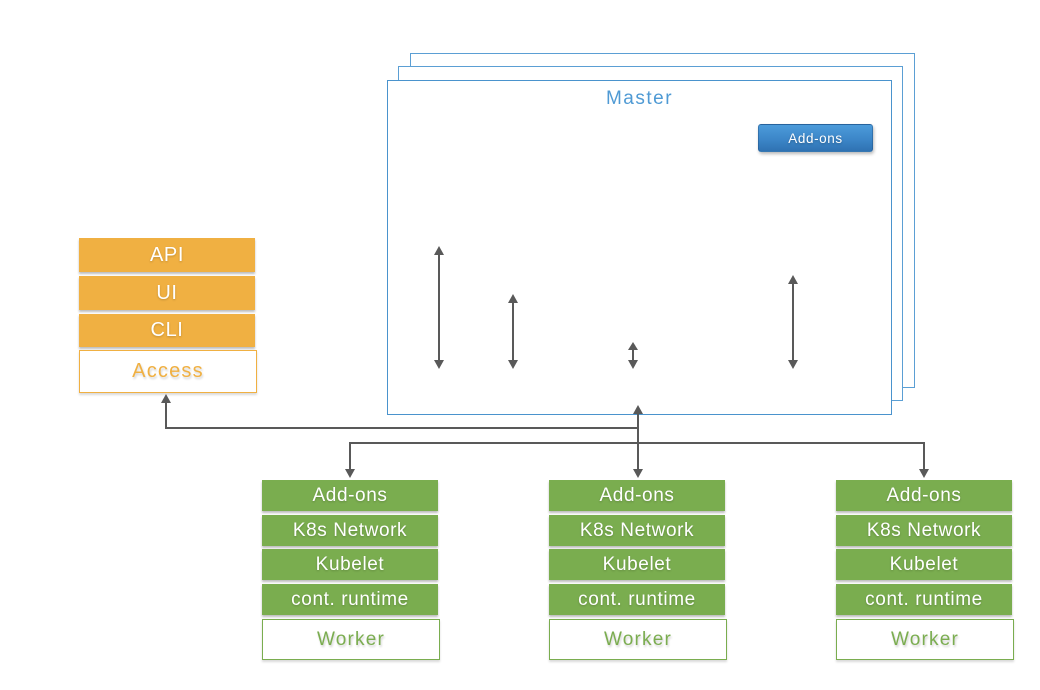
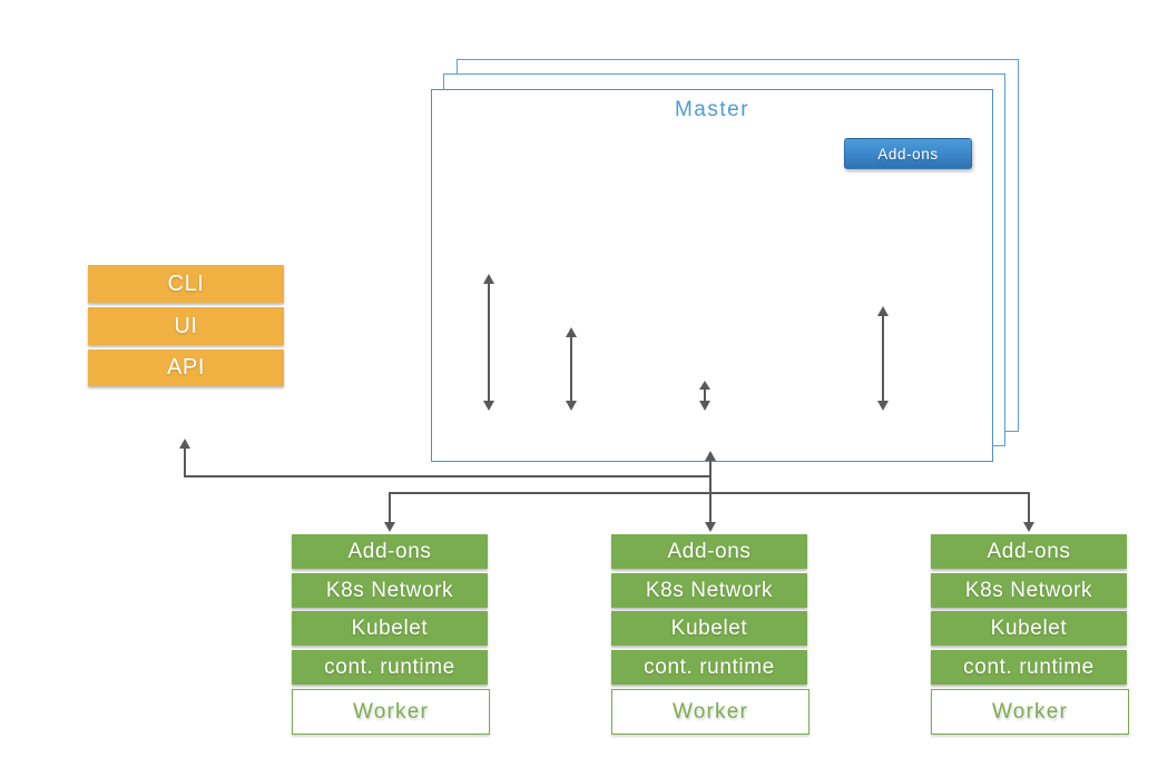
  Master
  Add-ons
- API
+ CLI
  UI
- CLI
+ API
- Access
  Add-ons
  K8s Network
  Kubelet
  cont. runtime
  Worker
  Add-ons
  K8s Network
  Kubelet
  cont. runtime
  Worker
  Add-ons
  K8s Network
  Kubelet
  cont. runtime
  Worker
